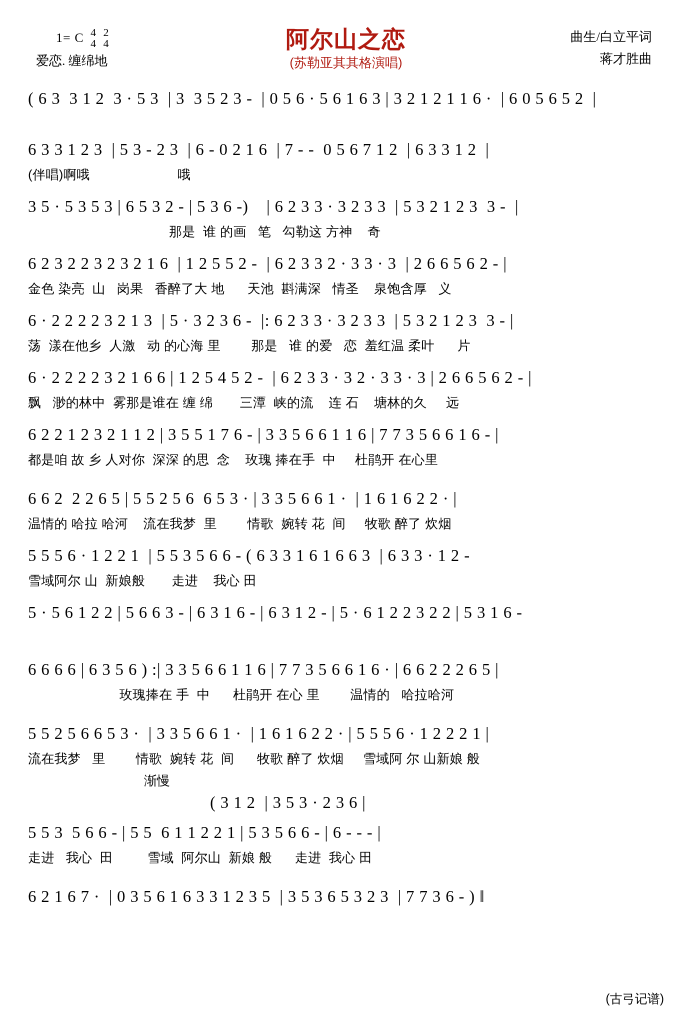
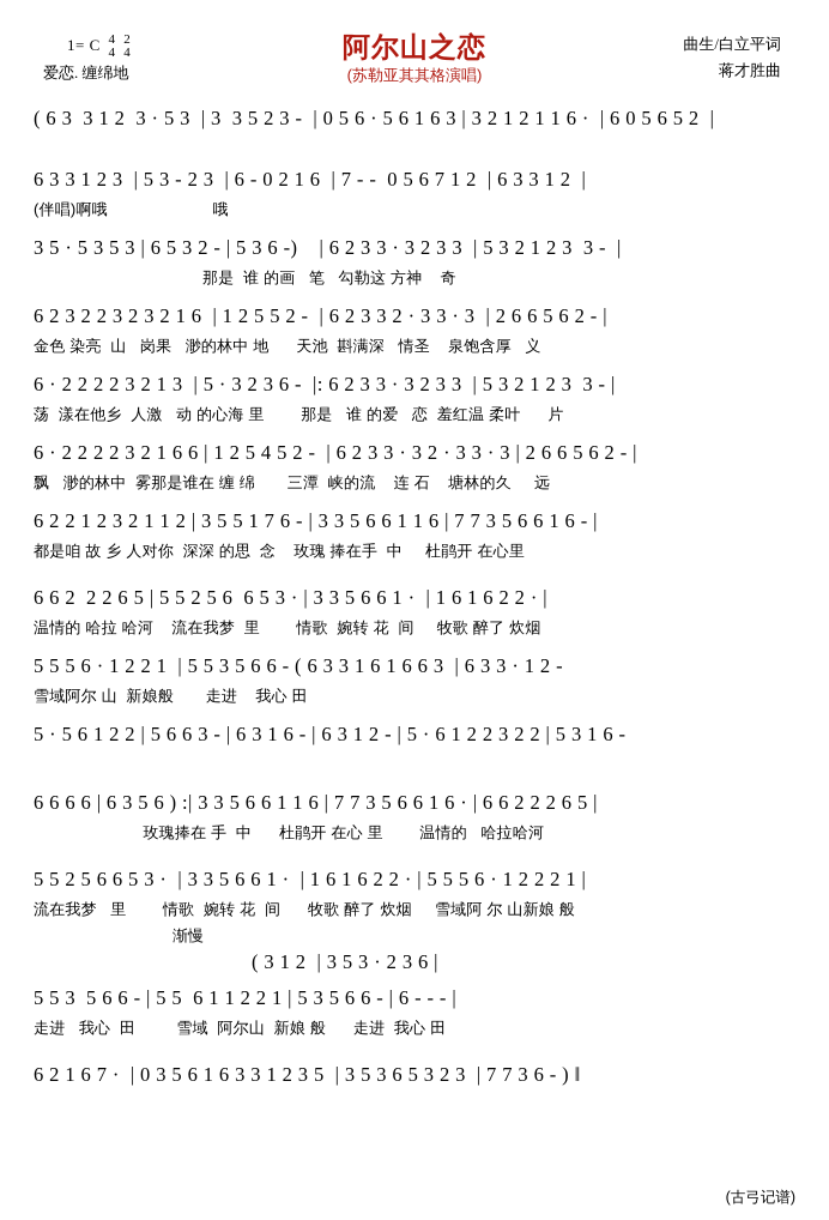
  1= C
  4
  4
  2
  4
  爱恋. 缠绵地
  阿尔山之恋
  (苏勒亚其其格演唱)
  曲生/白立平词
  蒋才胜曲
  ( 6 3 3 1 2 3 · 5 3 | 3 3 5 2 3 - | 0 5 6 · 5 6 1 6 3 | 3 2 1 2 1 1 6 · | 6 0 5 6 5 2 |
  6 3 3 1 2 3 | 5 3 - 2 3 | 6 - 0 2 1 6 | 7 - - 0 5 6 7 1 2 | 6 3 3 1 2 |
  (伴唱)啊哦 哦
  3 5 · 5 3 5 3 | 6 5 3 2 - | 5 3 6 -) | 6 2 3 3 · 3 2 3 3 | 5 3 2 1 2 3 3 - |
  那是 谁 的画 笔 勾勒这 方神 奇
  6 2 3 2 2 3 2 3 2 1 6 | 1 2 5 5 2 - | 6 2 3 3 2 · 3 3 · 3 | 2 6 6 5 6 2 - |
- 金色 染亮 山 岗果 香醉了大 地 天池 斟满深 情圣 泉饱含厚 义
+ 金色 染亮 山 岗果 渺的林中 地 天池 斟满深 情圣 泉饱含厚 义
  6 · 2 2 2 2 3 2 1 3 | 5 · 3 2 3 6 - |: 6 2 3 3 · 3 2 3 3 | 5 3 2 1 2 3 3 - |
  荡 漾在他乡 人激 动 的心海 里 那是 谁 的爱 恋 羞红温 柔叶 片
  6 · 2 2 2 2 3 2 1 6 6 | 1 2 5 4 5 2 - | 6 2 3 3 · 3 2 · 3 3 · 3 | 2 6 6 5 6 2 - |
  飘 渺的林中 雾那是谁在 缠 绵 三潭 峡的流 连 石 塘林的久 远
  6 2 2 1 2 3 2 1 1 2 | 3 5 5 1 7 6 - | 3 3 5 6 6 1 1 6 | 7 7 3 5 6 6 1 6 - |
  都是咱 故 乡 人对你 深深 的思 念 玫瑰 捧在手 中 杜鹃开 在心里
  6 6 2 2 2 6 5 | 5 5 2 5 6 6 5 3 · | 3 3 5 6 6 1 · | 1 6 1 6 2 2 · |
  温情的 哈拉 哈河 流在我梦 里 情歌 婉转 花 间 牧歌 醉了 炊烟
  5 5 5 6 · 1 2 2 1 | 5 5 3 5 6 6 - ( 6 3 3 1 6 1 6 6 3 | 6 3 3 · 1 2 -
  雪域阿尔 山 新娘般 走进 我心 田
  5 · 5 6 1 2 2 | 5 6 6 3 - | 6 3 1 6 - | 6 3 1 2 - | 5 · 6 1 2 2 3 2 2 | 5 3 1 6 -
  6 6 6 6 | 6 3 5 6 ) :| 3 3 5 6 6 1 1 6 | 7 7 3 5 6 6 1 6 · | 6 6 2 2 2 6 5 |
  玫瑰捧在 手 中 杜鹃开 在心 里 温情的 哈拉哈河
  5 5 2 5 6 6 5 3 · | 3 3 5 6 6 1 · | 1 6 1 6 2 2 · | 5 5 5 6 · 1 2 2 2 1 |
  流在我梦 里 情歌 婉转 花 间 牧歌 醉了 炊烟 雪域阿 尔 山新娘 般
  渐慢
  ( 3 1 2 | 3 5 3 · 2 3 6 |
  5 5 3 5 6 6 - | 5 5 6 1 1 2 2 1 | 5 3 5 6 6 - | 6 - - - |
  走进 我心 田 雪域 阿尔山 新娘 般 走进 我心 田
  6 2 1 6 7 · | 0 3 5 6 1 6 3 3 1 2 3 5 | 3 5 3 6 5 3 2 3 | 7 7 3 6 - ) ‖
  (古弓记谱)
